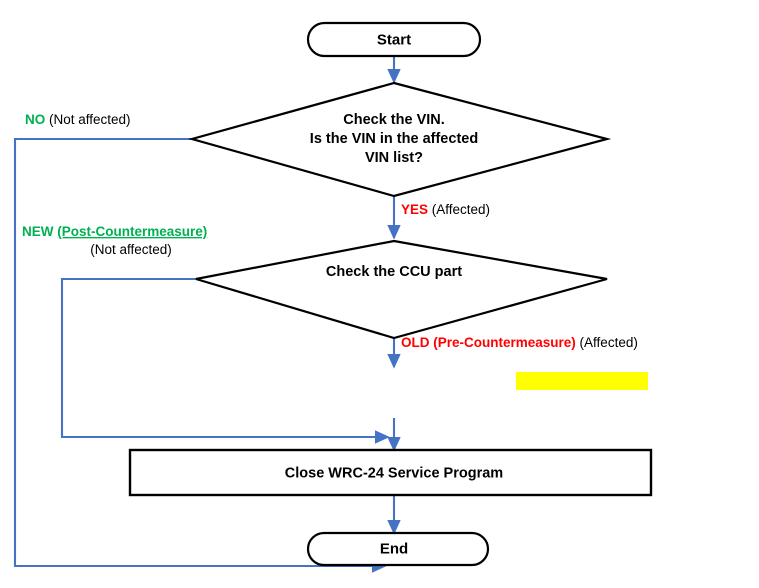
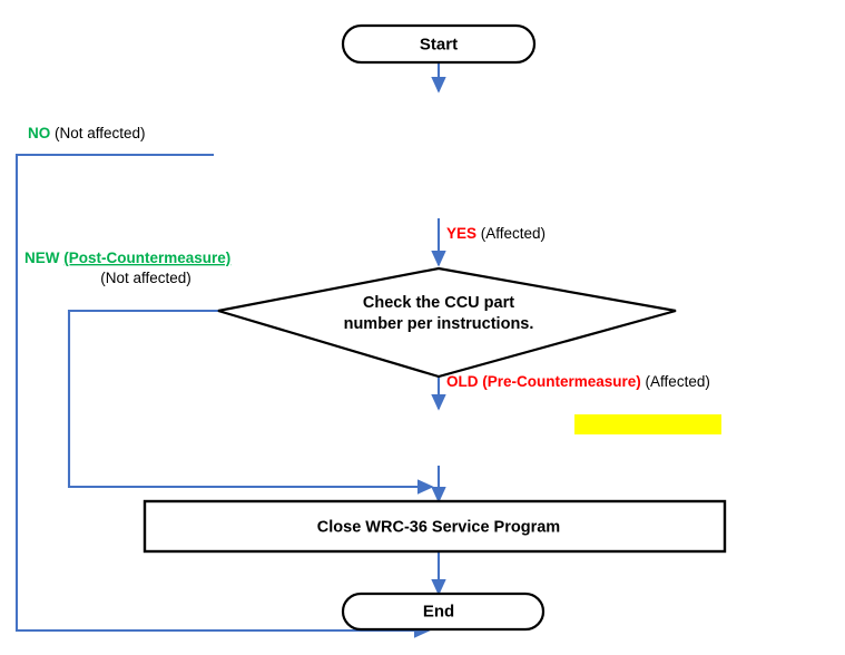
  Start
- Check the VIN.
- Is the VIN in the affected
- VIN list?
  Check the CCU part
+ number per instructions.
- Close WRC-24 Service Program
+ Close WRC-36 Service Program
  End
  NO (Not affected)
  YES (Affected)
  NEW (Post-Countermeasure)
  (Not affected)
  OLD (Pre-Countermeasure) (Affected)
